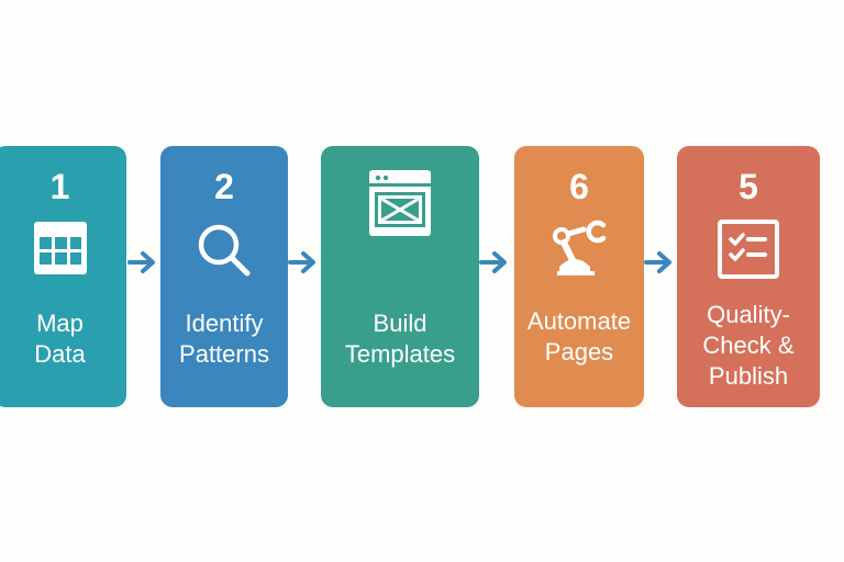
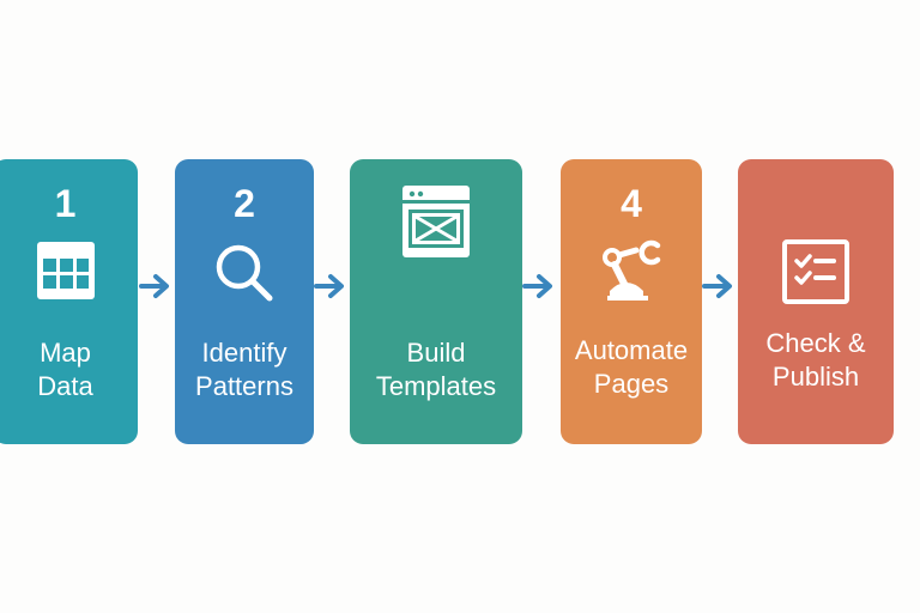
  1
  Map
  Data
  2
  Identify
  Patterns
  Build
  Templates
- 6
+ 4
  Automate
  Pages
- 5
- Quality-
  Check &
  Publish
